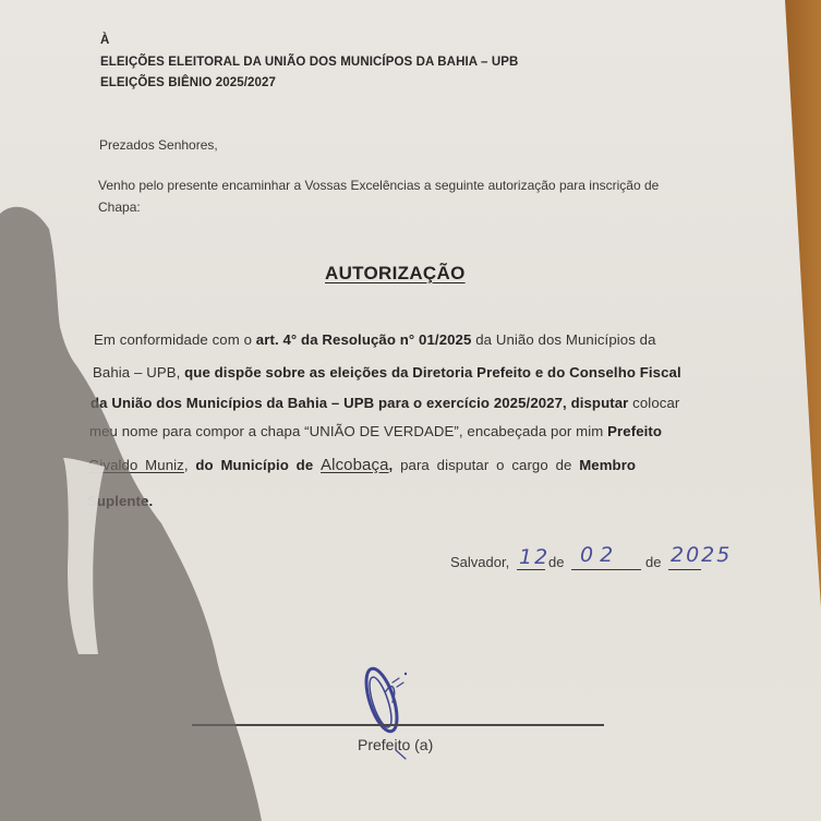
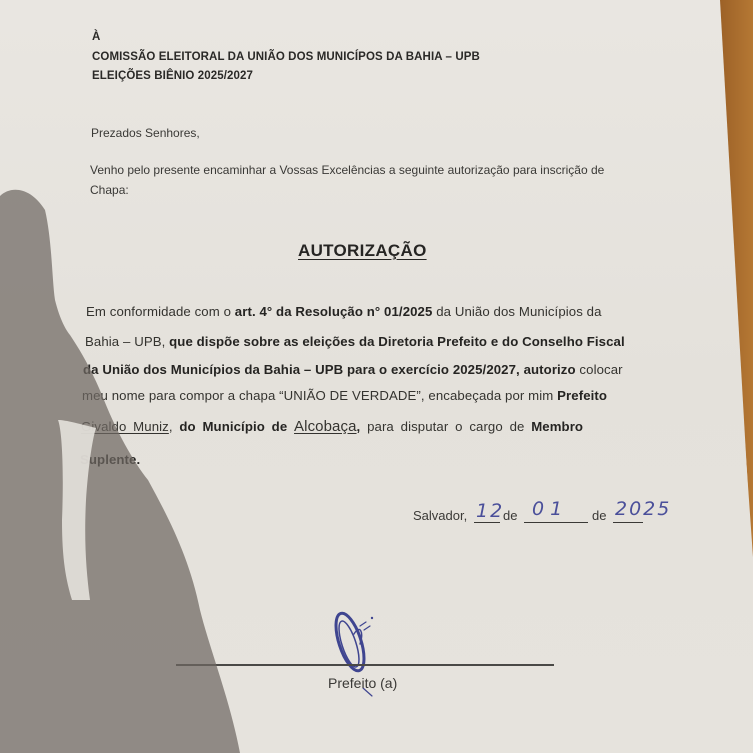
  À
- ELEIÇÕES ELEITORAL DA UNIÃO DOS MUNICÍPOS DA BAHIA – UPB
+ COMISSÃO ELEITORAL DA UNIÃO DOS MUNICÍPOS DA BAHIA – UPB
  ELEIÇÕES BIÊNIO 2025/2027
  Prezados Senhores,
  Venho pelo presente encaminhar a Vossas Excelências a seguinte autorização para inscrição de
  Chapa:
  AUTORIZAÇÃO
  Em conformidade com o art. 4° da Resolução n° 01/2025 da União dos Municípios da
  Bahia – UPB, que dispõe sobre as eleições da Diretoria Prefeito e do Conselho Fiscal
- da União dos Municípios da Bahia – UPB para o exercício 2025/2027, disputar colocar
+ da União dos Municípios da Bahia – UPB para o exercício 2025/2027, autorizo colocar
  meu nome para compor a chapa “UNIÃO DE VERDADE”, encabeçada por mim Prefeito
  ivaldo Muniz, do Município de Alcobaça, para disputar o cargo de Membro
  uplente.
  Salvador,
  12
  de
- 02
+ 01
  de
  2025
  Prefeito (a)
